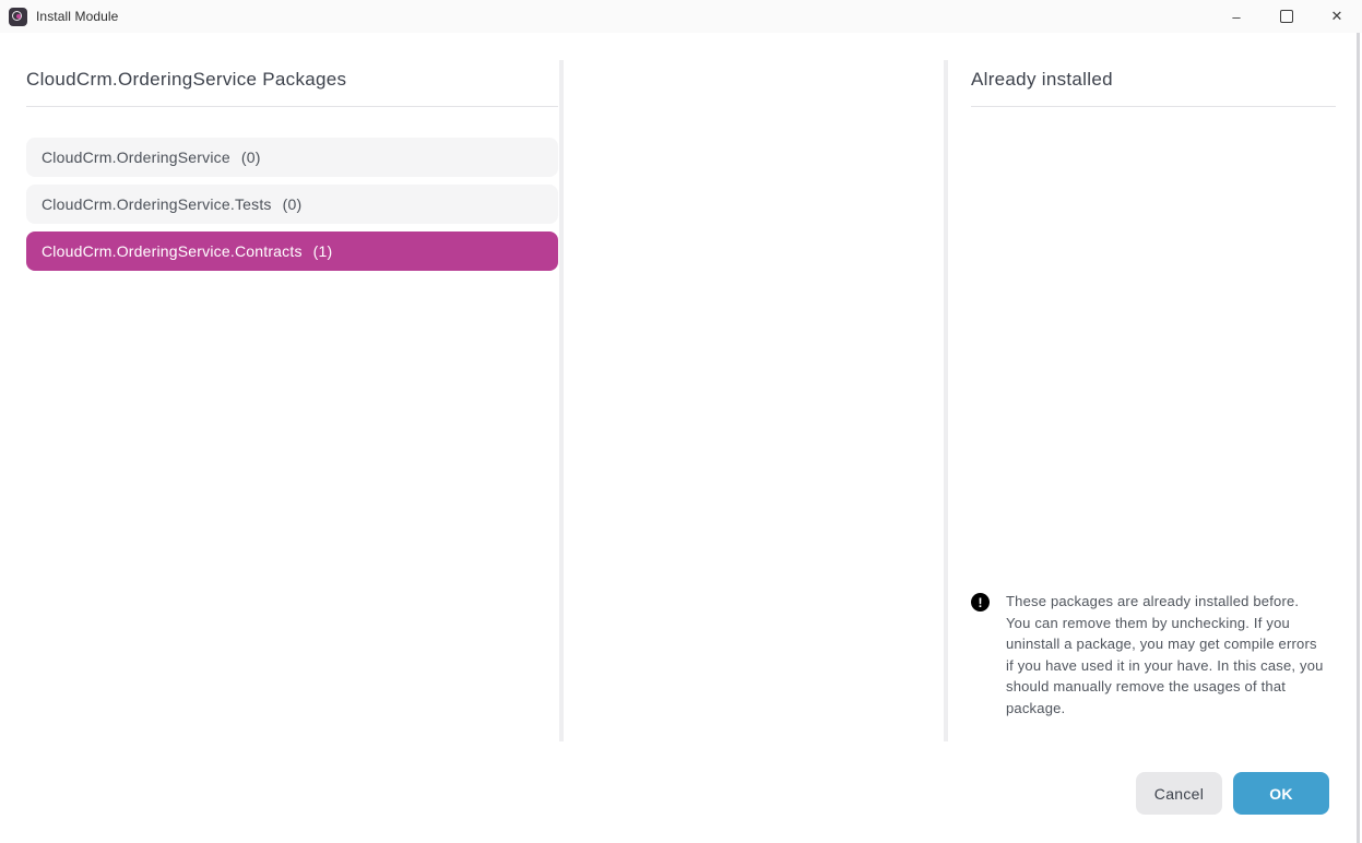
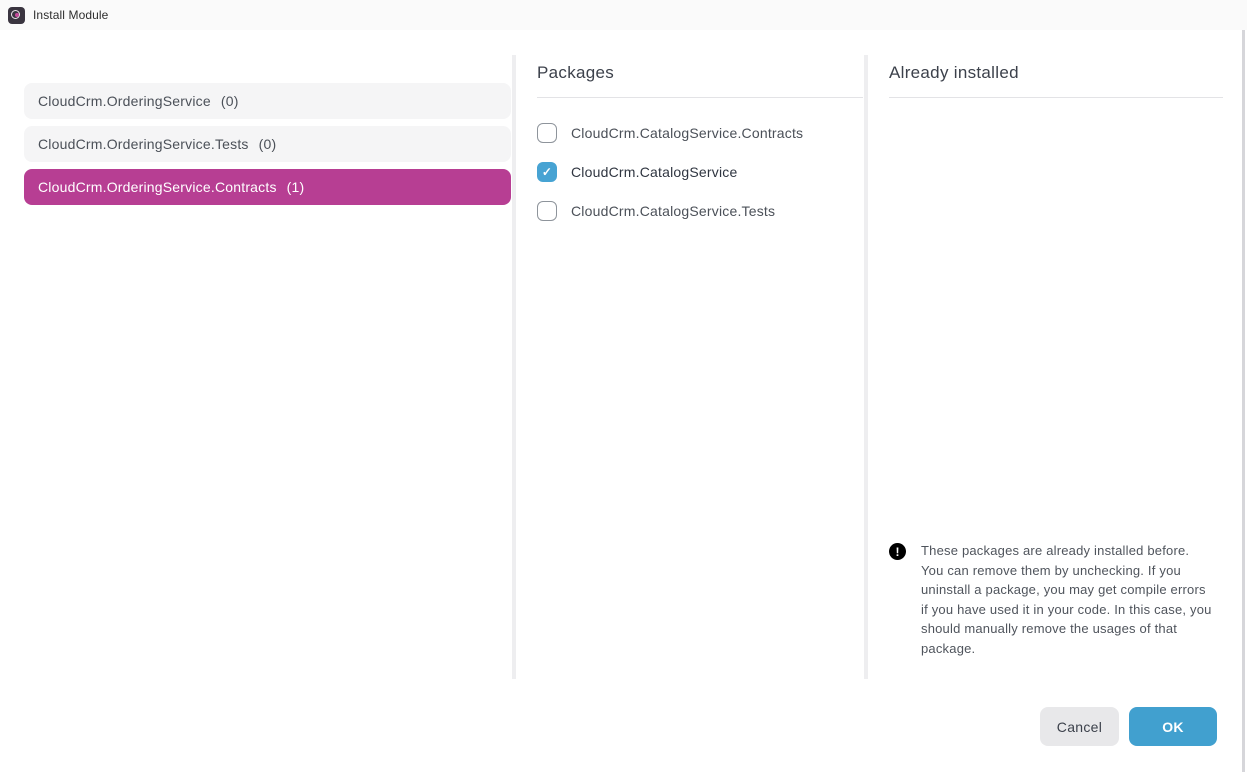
  Install Module
- –
- ✕
- CloudCrm.OrderingService Packages
  CloudCrm.OrderingService
  (0)
  CloudCrm.OrderingService.Tests
  (0)
  CloudCrm.OrderingService.Contracts
  (1)
+ Packages
+ CloudCrm.CatalogService.Contracts
+ ✓
+ CloudCrm.CatalogService
+ CloudCrm.CatalogService.Tests
  Already installed
  !
- These packages are already installed before. You can remove them by unchecking. If you uninstall a package, you may get compile errors if you have used it in your have. In this case, you should manually remove the usages of that package.
+ These packages are already installed before. You can remove them by unchecking. If you uninstall a package, you may get compile errors if you have used it in your code. In this case, you should manually remove the usages of that package.
  Cancel
  OK
